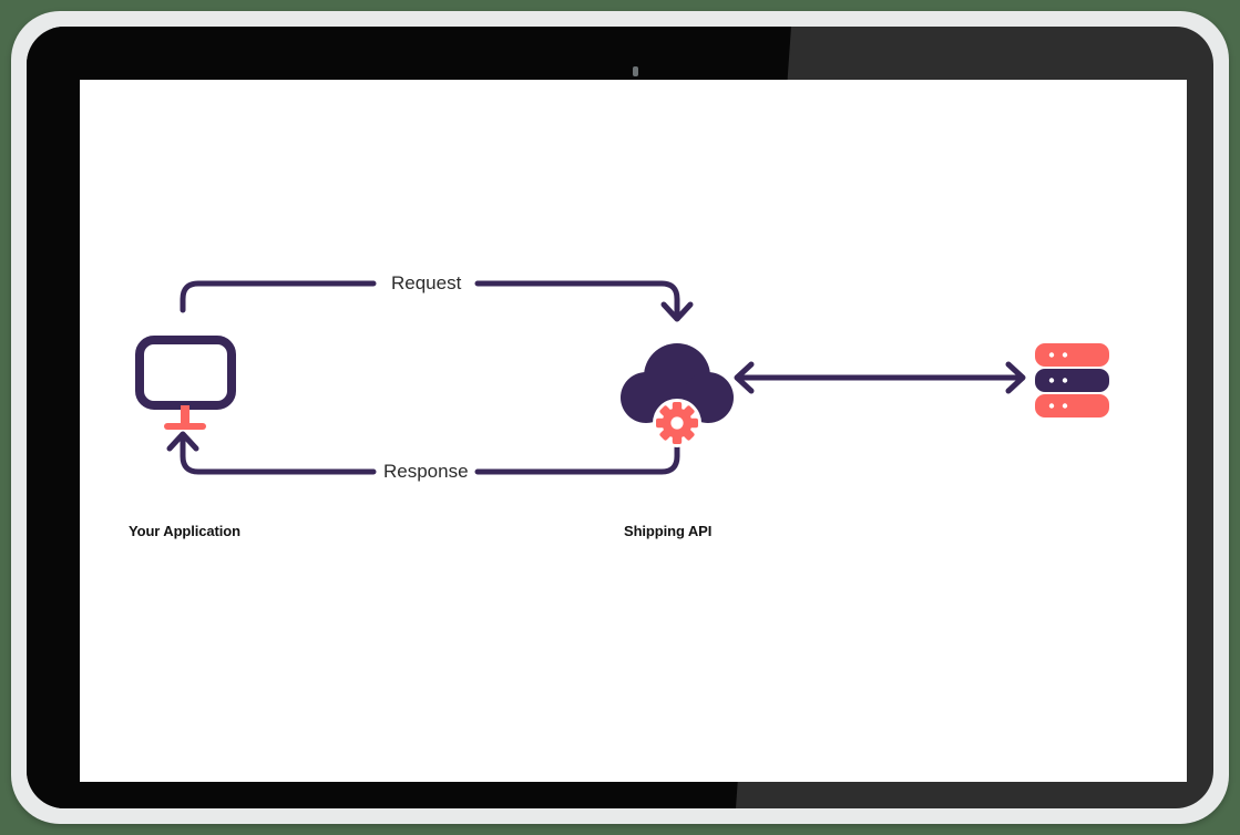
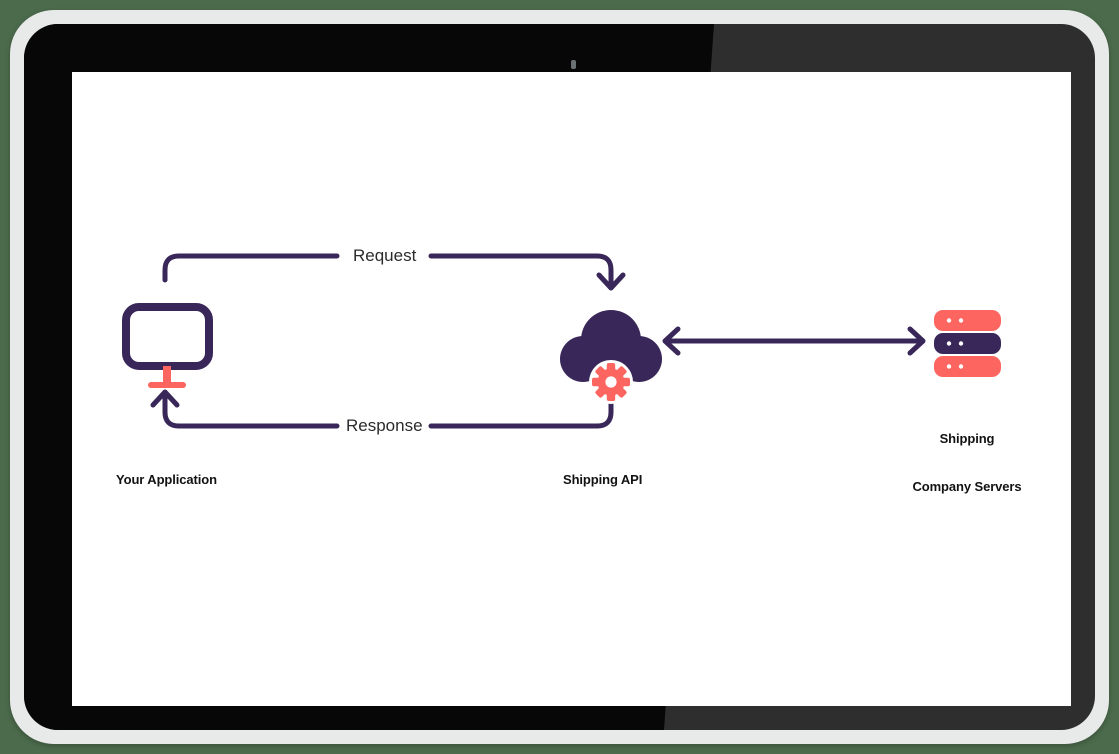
  Request
  Response
  Your Application
  Shipping API
+ Shipping
+ Company Servers
